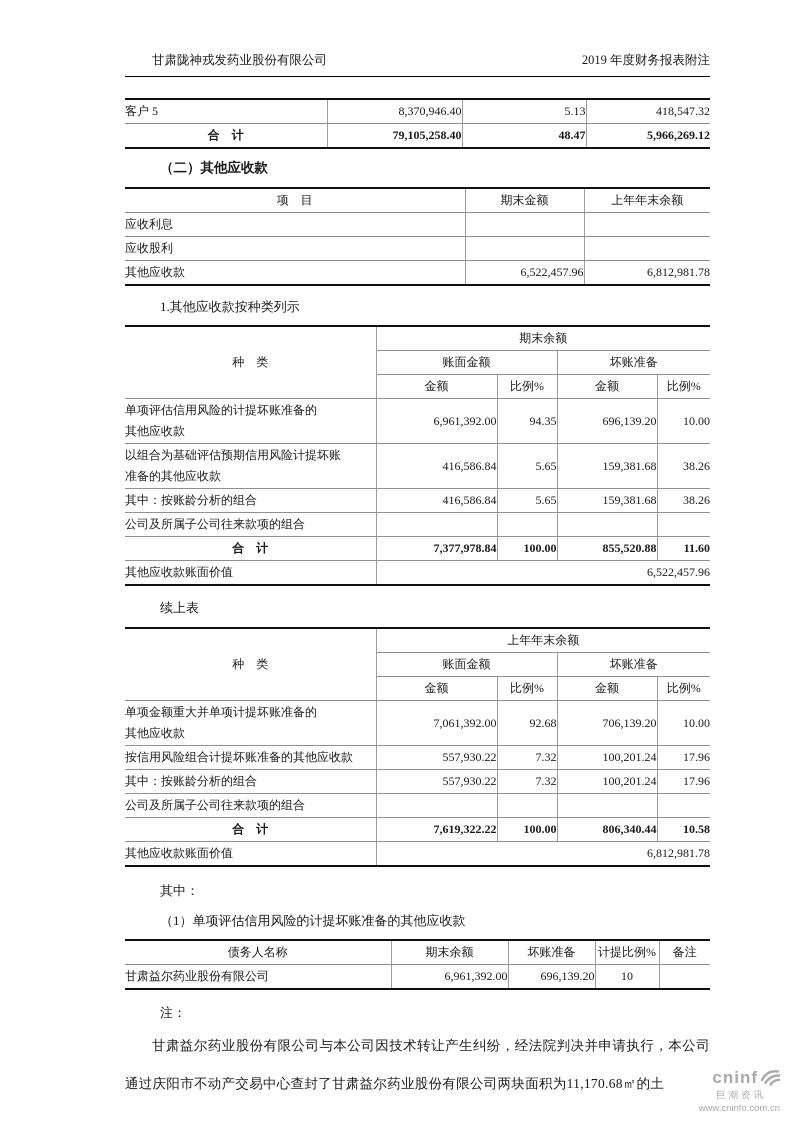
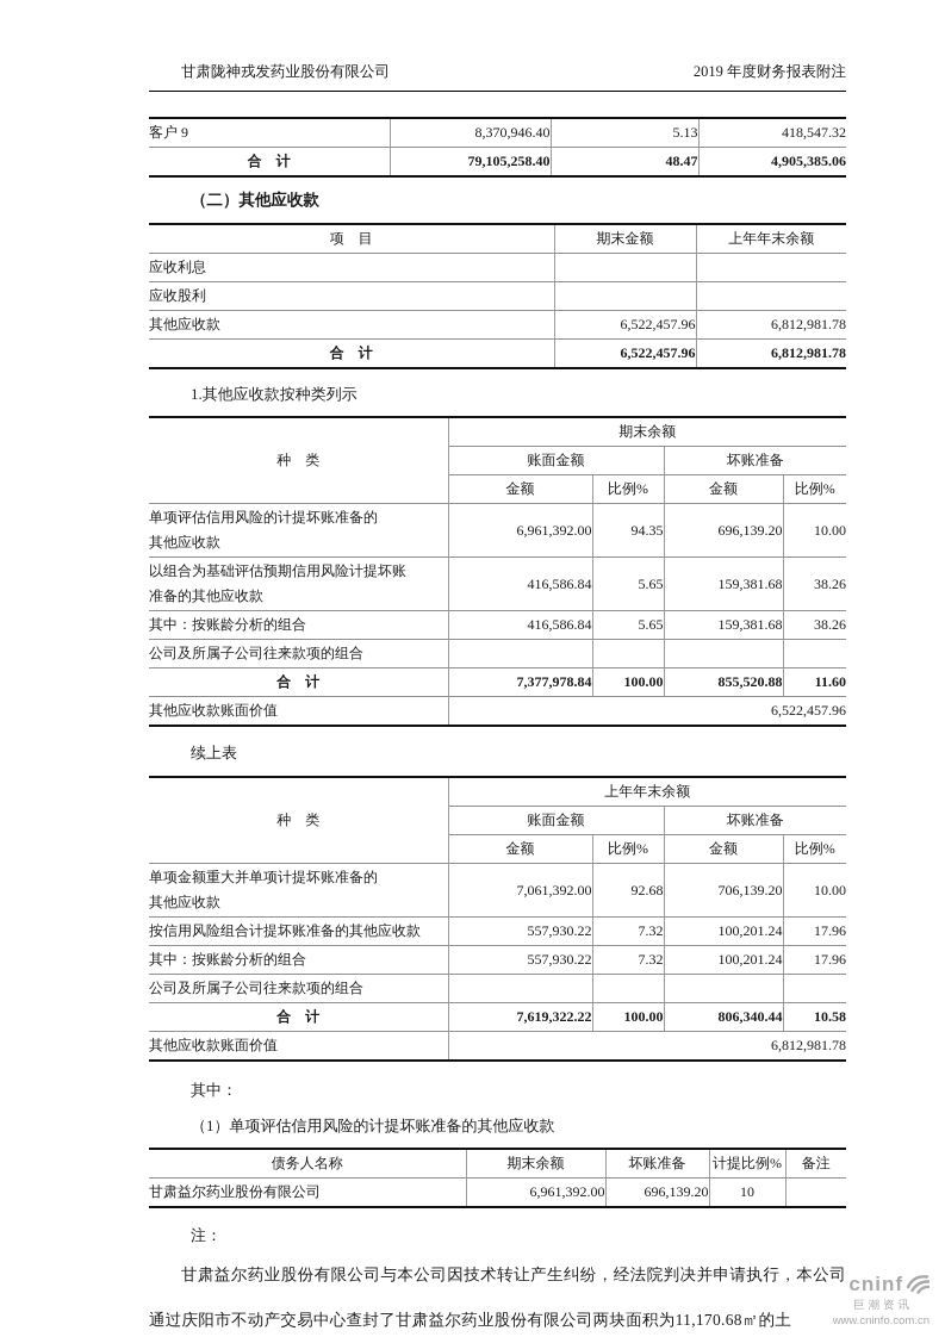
  甘肃陇神戎发药业股份有限公司
  2019 年度财务报表附注
- 客户 5	8,370,946.40	5.13	418,547.32
+ 客户 9	8,370,946.40	5.13	418,547.32
- 合 计	79,105,258.40	48.47	5,966,269.12
+ 合 计	79,105,258.40	48.47	4,905,385.06
  （二）其他应收款
  项 目	期末金额	上年年末余额
  应收利息
  应收股利
  其他应收款	6,522,457.96	6,812,981.78
+ 合 计	6,522,457.96	6,812,981.78
  1.其他应收款按种类列示
  种 类	期末余额
  账面金额	坏账准备
  金额	比例%	金额	比例%
  单项评估信用风险的计提坏账准备的 其他应收款	6,961,392.00	94.35	696,139.20	10.00
  以组合为基础评估预期信用风险计提坏账 准备的其他应收款	416,586.84	5.65	159,381.68	38.26
  其中：按账龄分析的组合	416,586.84	5.65	159,381.68	38.26
  公司及所属子公司往来款项的组合
  合 计	7,377,978.84	100.00	855,520.88	11.60
  其他应收款账面价值	6,522,457.96
  续上表
  种 类	上年年末余额
  账面金额	坏账准备
  金额	比例%	金额	比例%
  单项金额重大并单项计提坏账准备的 其他应收款	7,061,392.00	92.68	706,139.20	10.00
  按信用风险组合计提坏账准备的其他应收款	557,930.22	7.32	100,201.24	17.96
  其中：按账龄分析的组合	557,930.22	7.32	100,201.24	17.96
  公司及所属子公司往来款项的组合
  合 计	7,619,322.22	100.00	806,340.44	10.58
  其他应收款账面价值	6,812,981.78
  其中：
  （1）单项评估信用风险的计提坏账准备的其他应收款
  债务人名称	期末余额	坏账准备	计提比例%	备注
  甘肃益尔药业股份有限公司	6,961,392.00	696,139.20	10
  注：
  甘肃益尔药业股份有限公司与本公司因技术转让产生纠纷，经法院判决并申请执行，本公司通过庆阳市不动产交易中心查封了甘肃益尔药业股份有限公司两块面积为11,170.68㎡的土
  cninf
  巨潮资讯
  www.cninfo.com.cn
